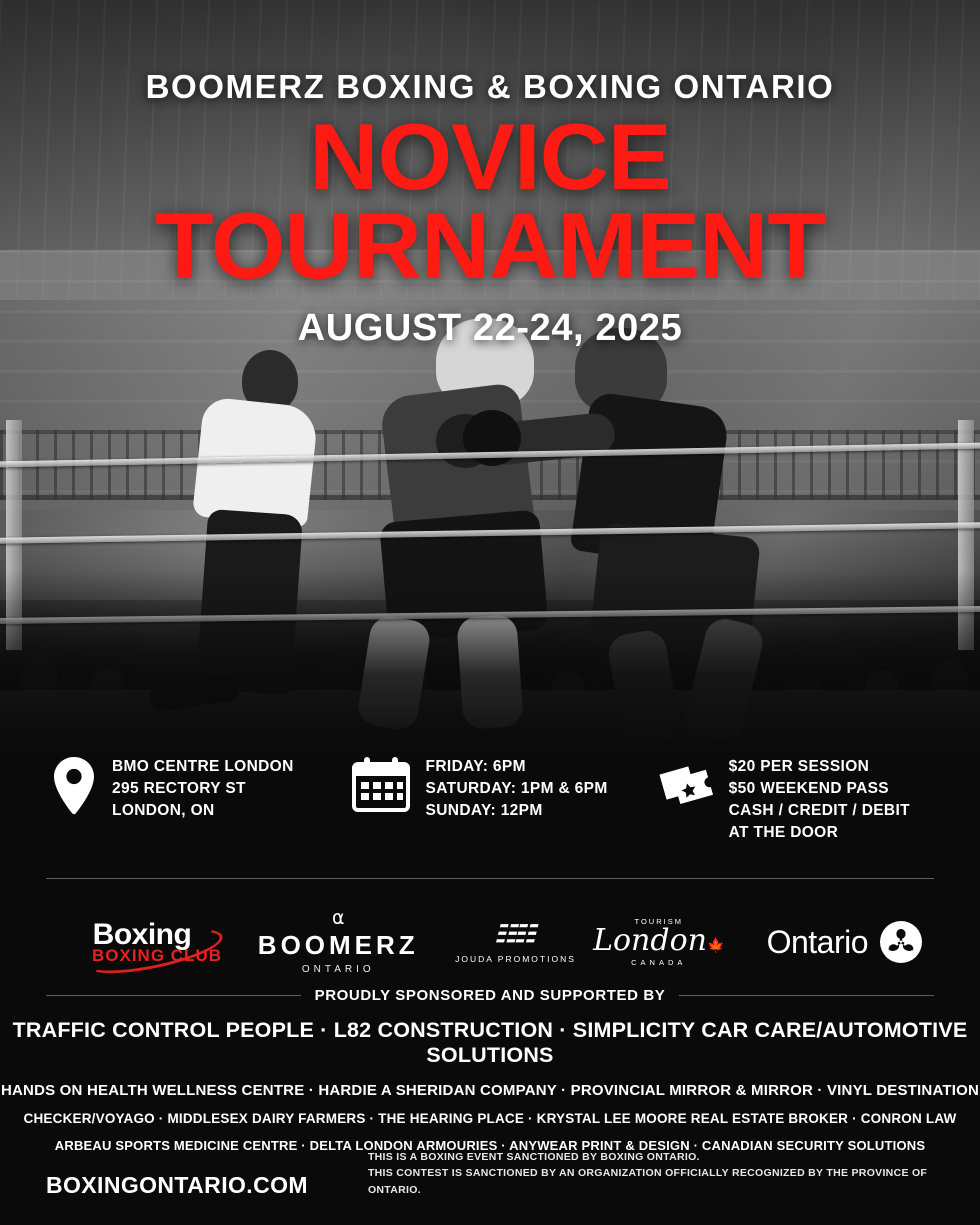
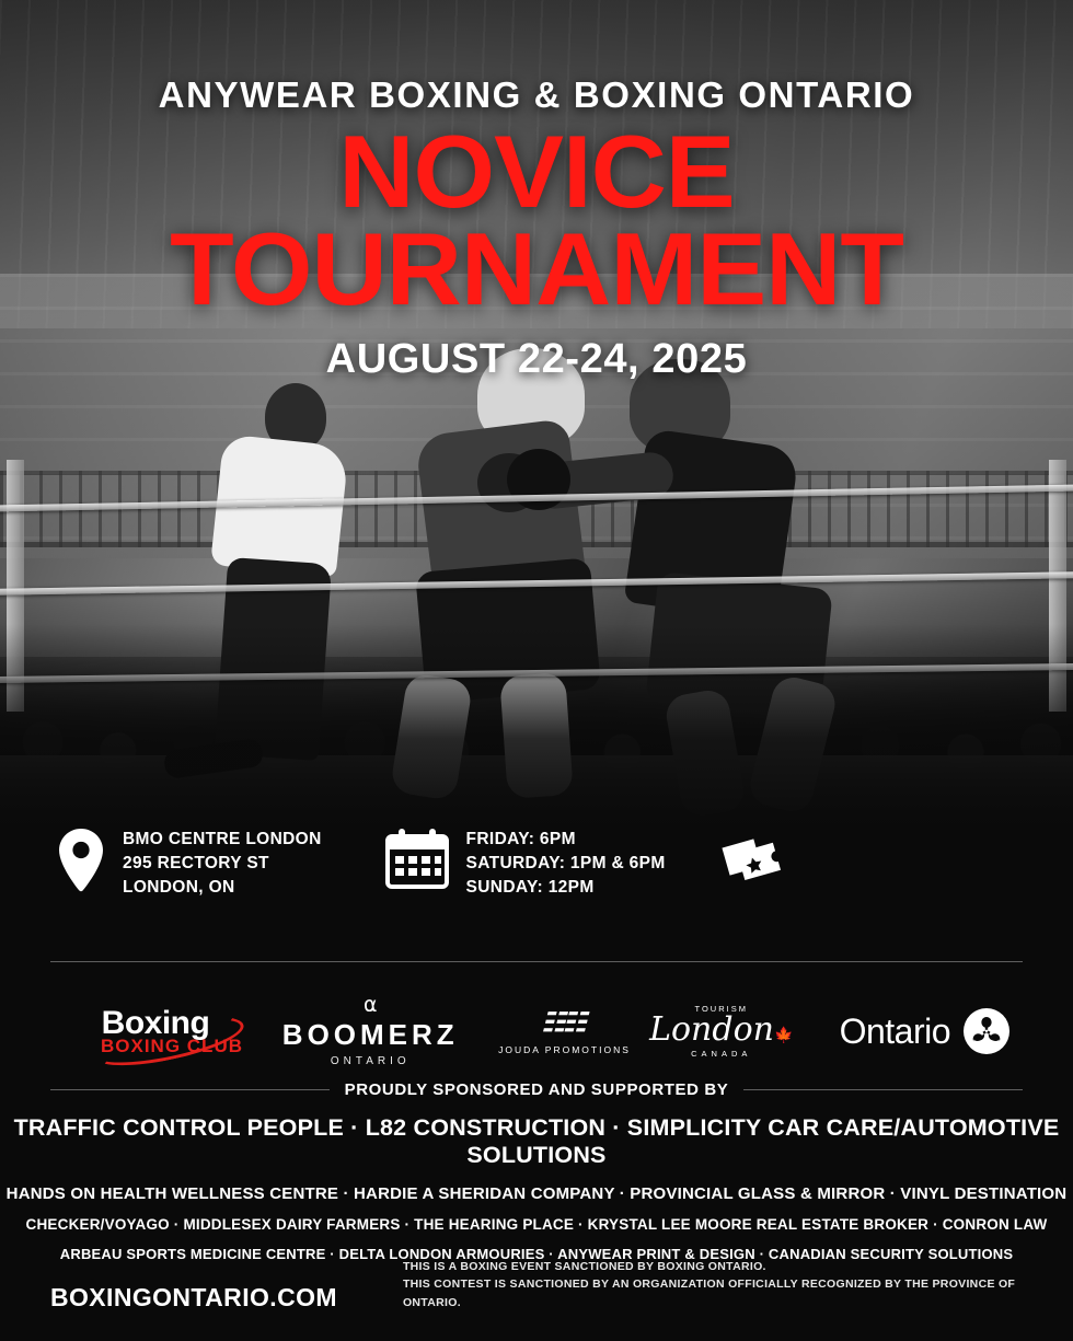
- BOOMERZ BOXING & BOXING ONTARIO
+ ANYWEAR BOXING & BOXING ONTARIO
  NOVICE TOURNAMENT
  AUGUST 22-24, 2025
  BMO CENTRE LONDON
  295 RECTORY ST
  LONDON, ON
  FRIDAY: 6PM
  SATURDAY: 1PM & 6PM
  SUNDAY: 12PM
- $20 PER SESSION
- $50 WEEKEND PASS
- CASH / CREDIT / DEBIT
- AT THE DOOR
  Boxing
  BOXING CLUB
  ⍺
  BOOMERZ
  ONTARIO
  JOUDA PROMOTIONS
  TOURISM
  London🍁
  CANADA
  Ontario
  PROUDLY SPONSORED AND SUPPORTED BY
  TRAFFIC CONTROL PEOPLE · L82 CONSTRUCTION · SIMPLICITY CAR CARE/AUTOMOTIVE SOLUTIONS
- HANDS ON HEALTH WELLNESS CENTRE · HARDIE A SHERIDAN COMPANY · PROVINCIAL MIRROR & MIRROR · VINYL DESTINATION
+ HANDS ON HEALTH WELLNESS CENTRE · HARDIE A SHERIDAN COMPANY · PROVINCIAL GLASS & MIRROR · VINYL DESTINATION
  CHECKER/VOYAGO · MIDDLESEX DAIRY FARMERS · THE HEARING PLACE · KRYSTAL LEE MOORE REAL ESTATE BROKER · CONRON LAW
  ARBEAU SPORTS MEDICINE CENTRE · DELTA LONDON ARMOURIES · ANYWEAR PRINT & DESIGN · CANADIAN SECURITY SOLUTIONS
  BOXINGONTARIO.COM
  THIS IS A BOXING EVENT SANCTIONED BY BOXING ONTARIO.
  THIS CONTEST IS SANCTIONED BY AN ORGANIZATION OFFICIALLY RECOGNIZED BY THE PROVINCE OF ONTARIO.
